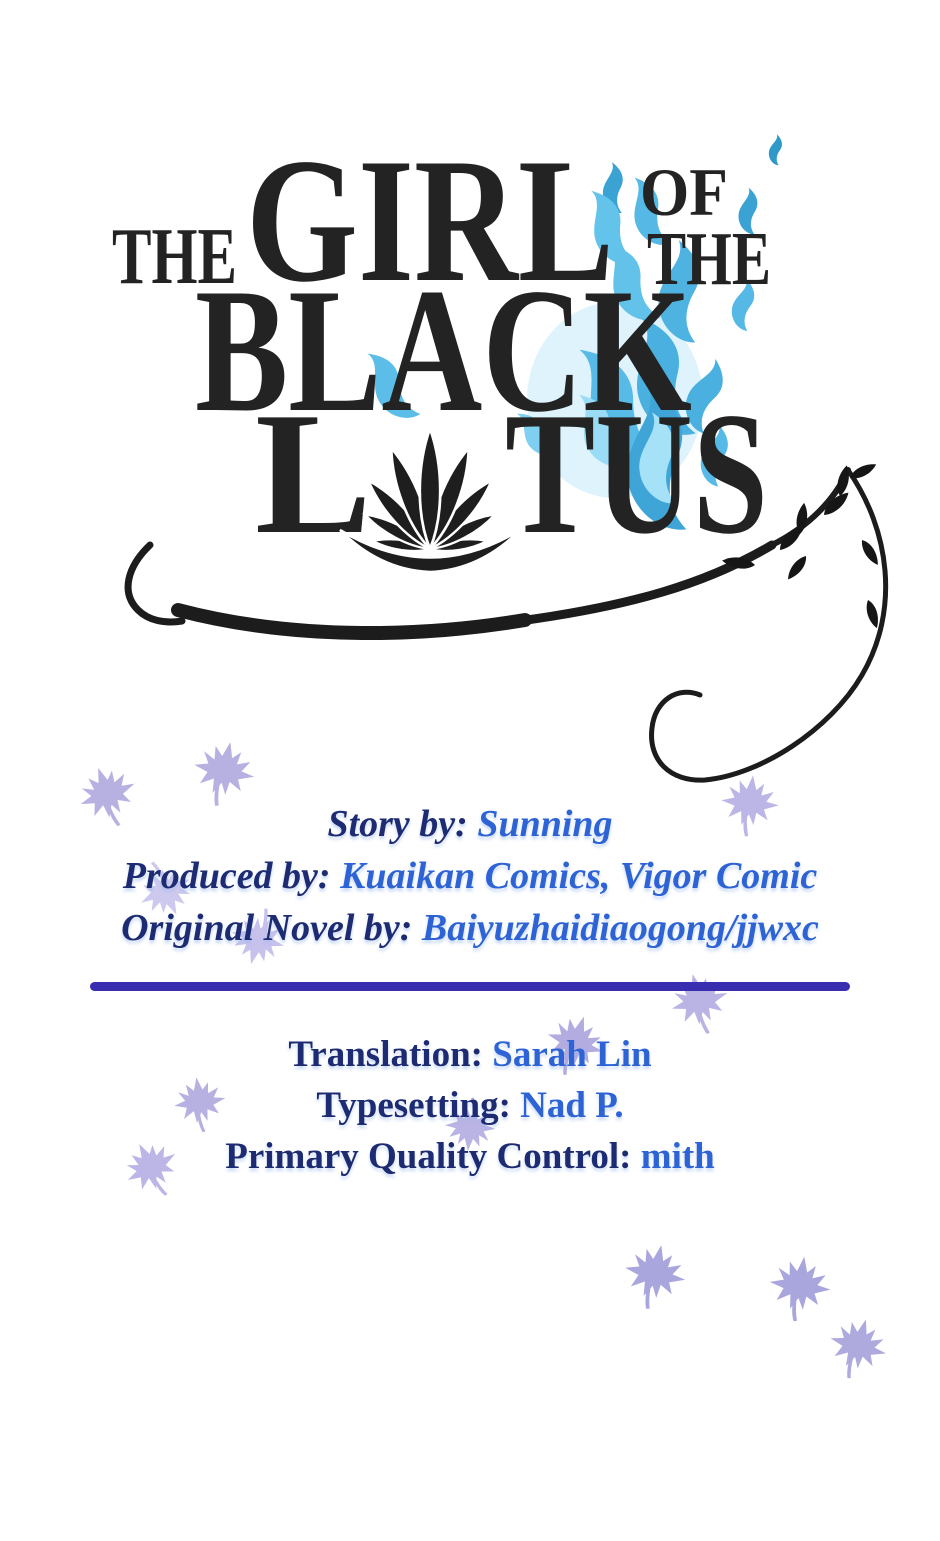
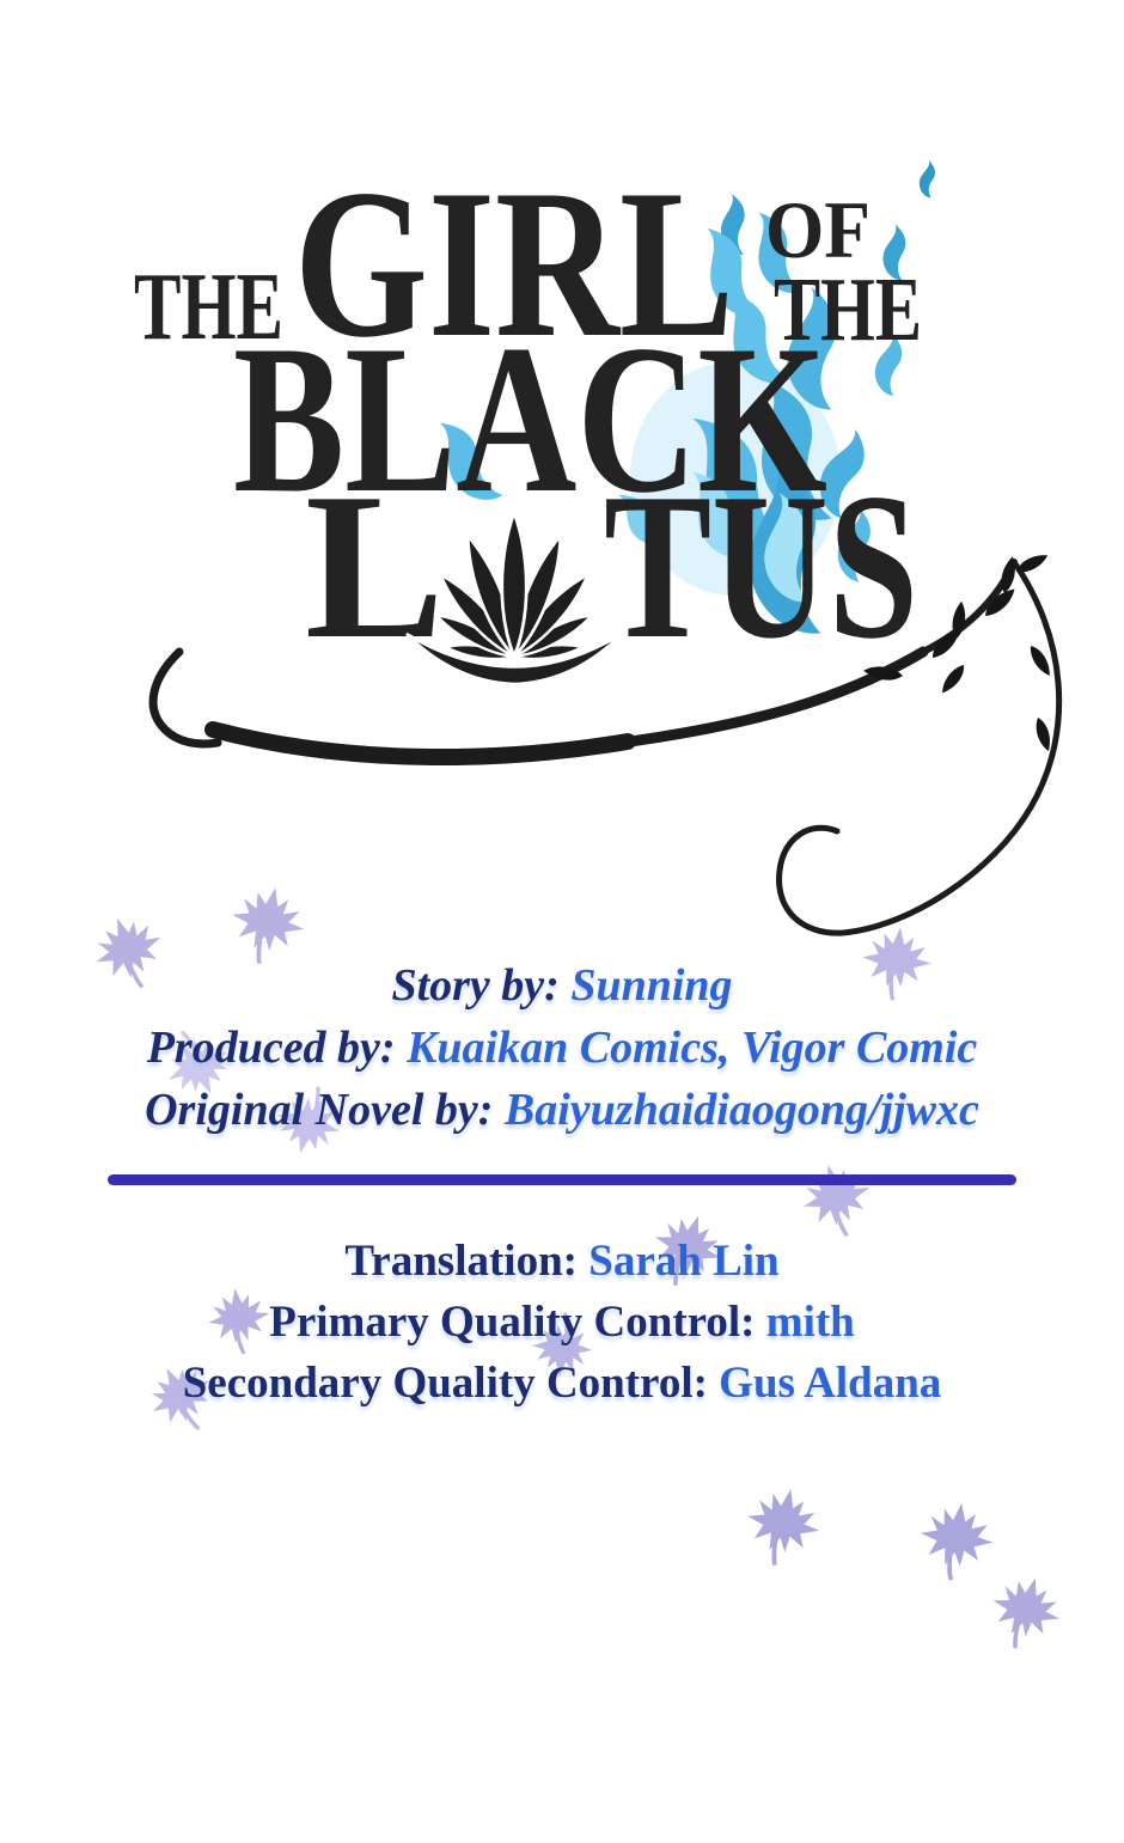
  THE
  GIRL
  OF
  THE
  BLACK
  L
  TUS
  Story by: Sunning
  Produced by: Kuaikan Comics, Vigor Comic
  Original Novel by: Baiyuzhaidiaogong/jjwxc
  Translation: Sarah Lin
- Typesetting: Nad P.
  Primary Quality Control: mith
+ Secondary Quality Control: Gus Aldana
